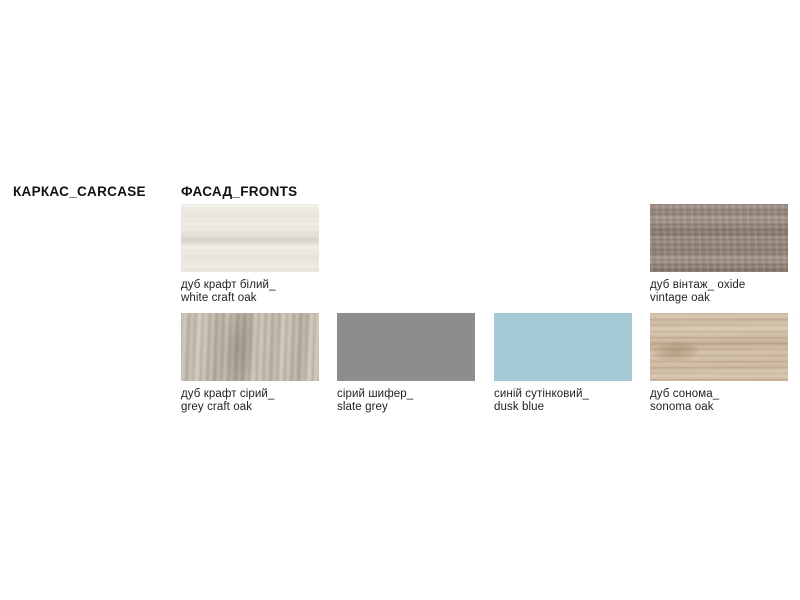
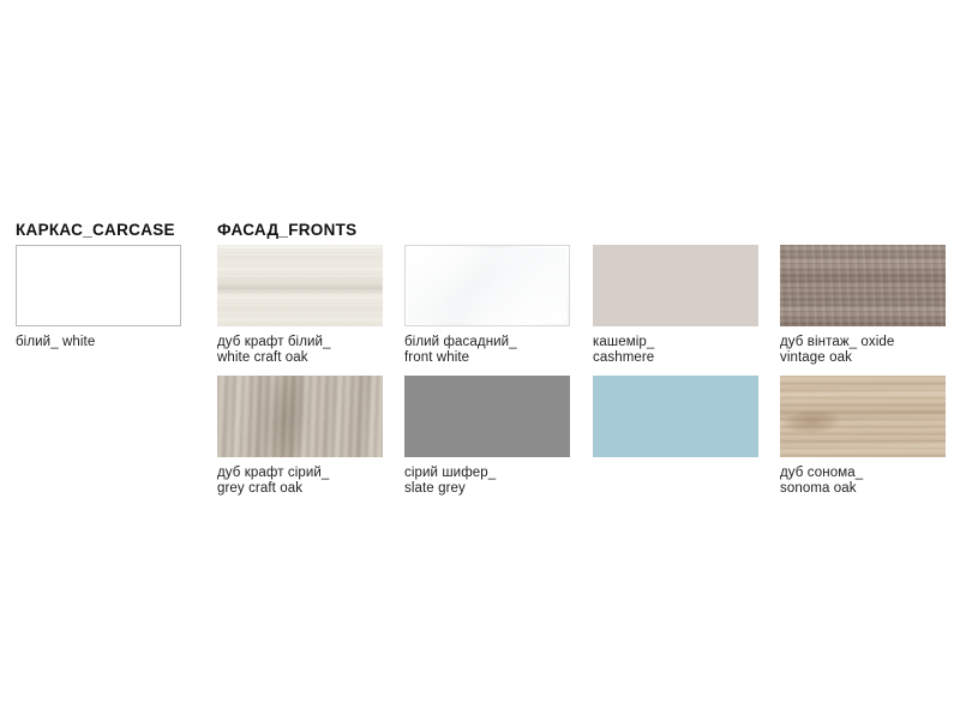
  КАРКАС_CARCASE
  ФАСАД_FRONTS
+ білий_ white
  дуб крафт білий_
  white craft oak
+ білий фасадний_
+ front white
+ кашемір_
+ cashmere
  дуб вінтаж_ oxide
  vintage oak
  дуб крафт сірий_
  grey craft oak
  сірий шифер_
  slate grey
- синій сутінковий_
- dusk blue
  дуб сонома_
  sonoma oak
